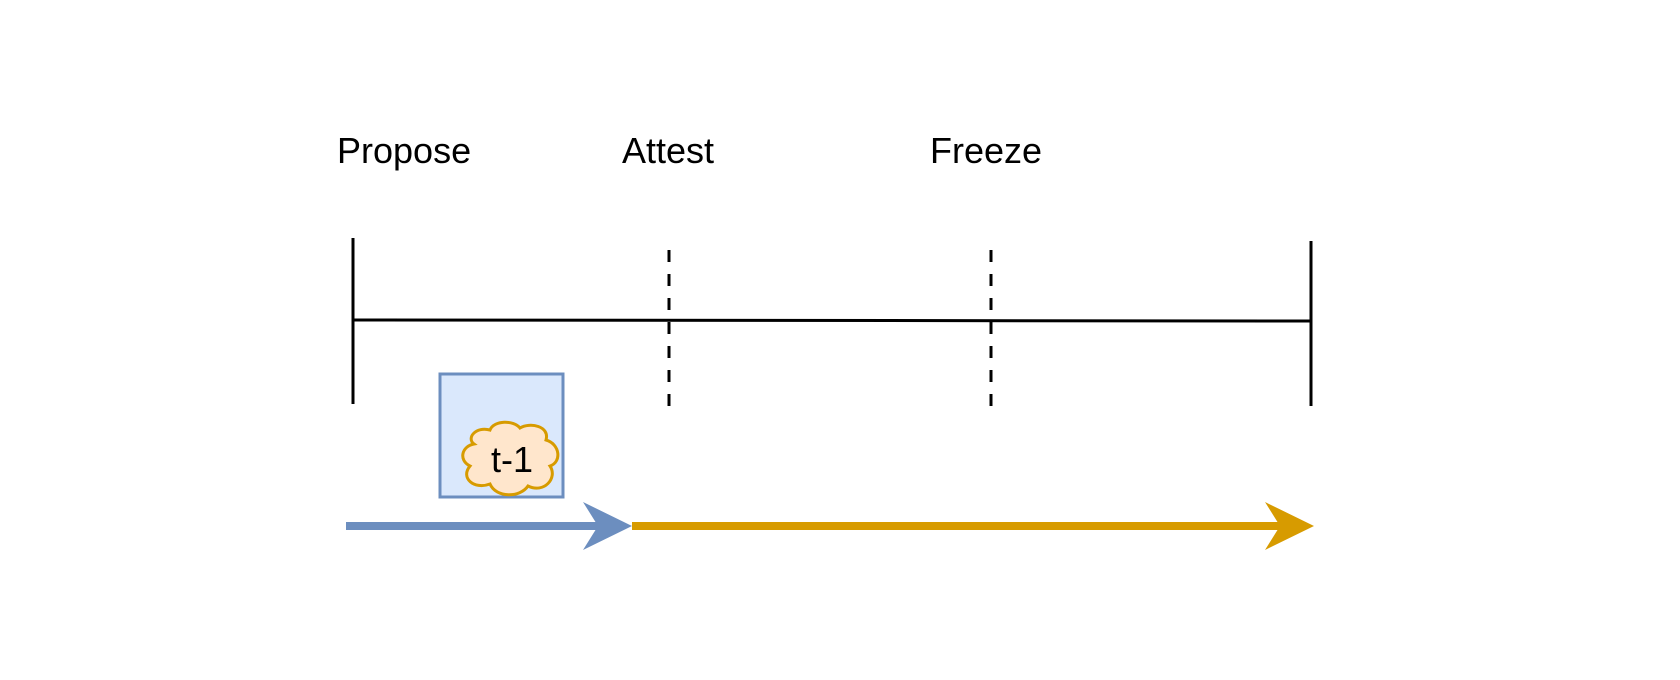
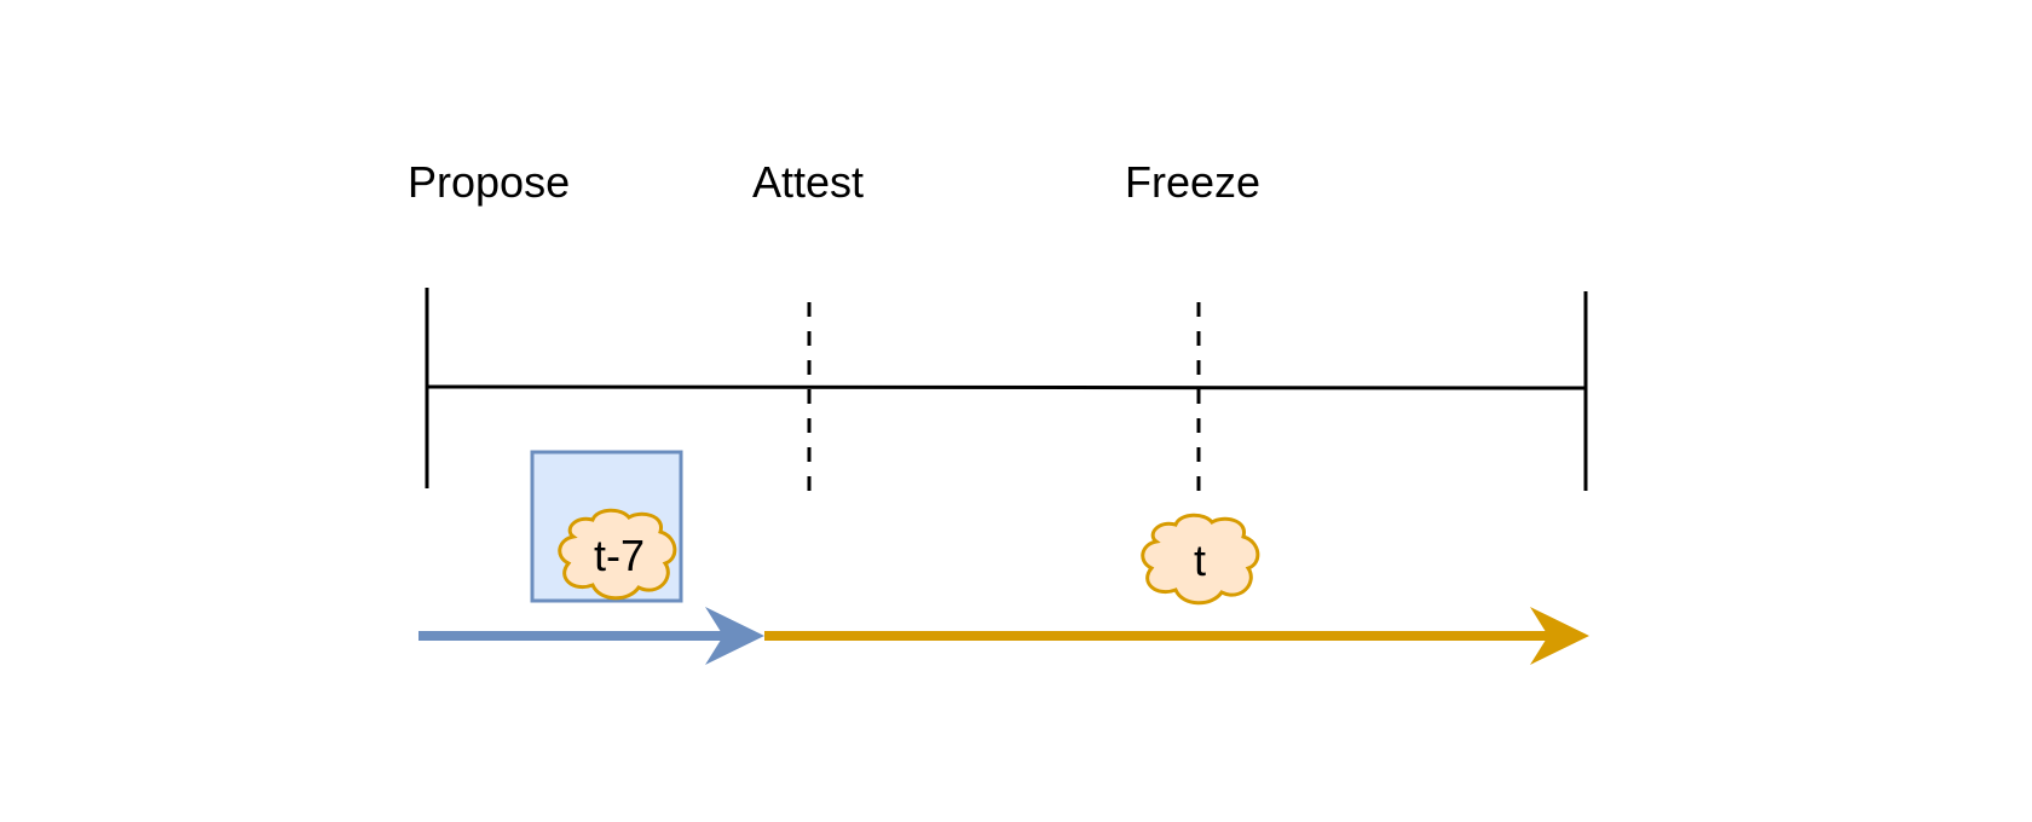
  Propose
  Attest
  Freeze
- t-1
+ t-7
+ t
